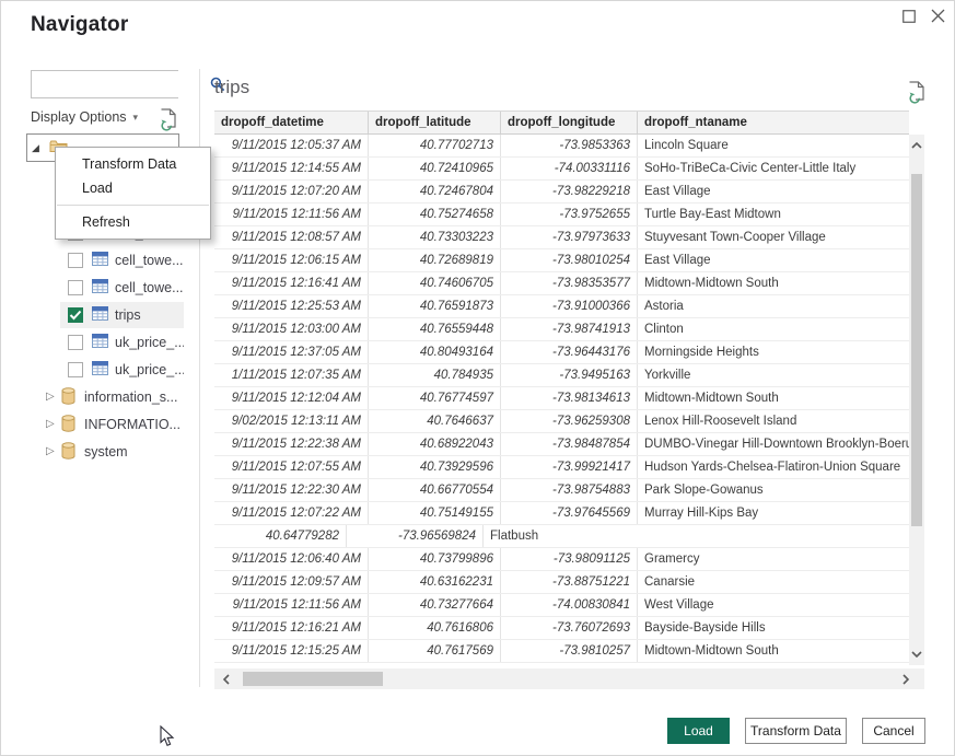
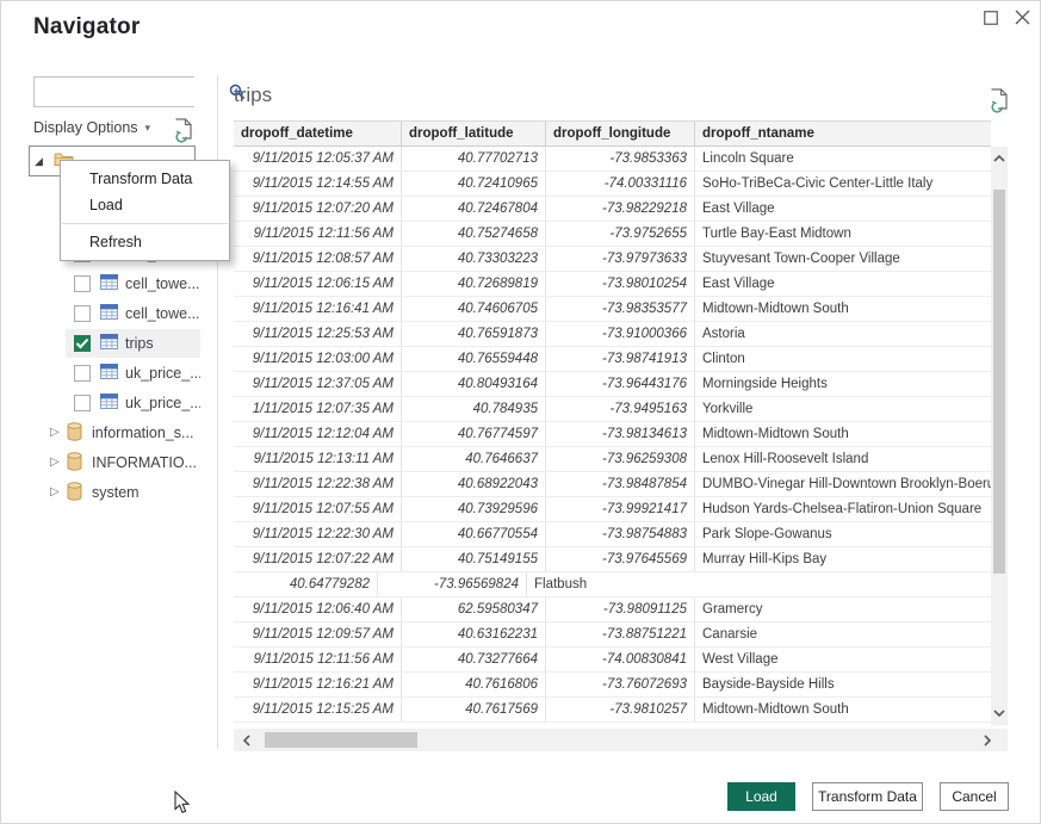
  Navigator
  Display Options
  ▾
  ◢
  cell_towe...
  cell_towe...
  trips
  uk_price_...
  uk_price_...
  ▷
  information_s...
  ▷
  INFORMATIO...
  ▷
  system
  Transform Data
  Load
  Refresh
  trips
  dropoff_datetime
  dropoff_latitude
  dropoff_longitude
  dropoff_ntaname
  9/11/2015 12:05:37 AM
  40.77702713
  -73.9853363
  Lincoln Square
  9/11/2015 12:14:55 AM
  40.72410965
  -74.00331116
  SoHo-TriBeCa-Civic Center-Little Italy
  9/11/2015 12:07:20 AM
  40.72467804
  -73.98229218
  East Village
  9/11/2015 12:11:56 AM
  40.75274658
  -73.9752655
  Turtle Bay-East Midtown
  9/11/2015 12:08:57 AM
  40.73303223
  -73.97973633
  Stuyvesant Town-Cooper Village
  9/11/2015 12:06:15 AM
  40.72689819
  -73.98010254
  East Village
  9/11/2015 12:16:41 AM
  40.74606705
  -73.98353577
  Midtown-Midtown South
  9/11/2015 12:25:53 AM
  40.76591873
  -73.91000366
  Astoria
  9/11/2015 12:03:00 AM
  40.76559448
  -73.98741913
  Clinton
  9/11/2015 12:37:05 AM
  40.80493164
  -73.96443176
  Morningside Heights
  1/11/2015 12:07:35 AM
  40.784935
  -73.9495163
  Yorkville
  9/11/2015 12:12:04 AM
  40.76774597
  -73.98134613
  Midtown-Midtown South
- 9/02/2015 12:13:11 AM
+ 9/11/2015 12:13:11 AM
  40.7646637
  -73.96259308
  Lenox Hill-Roosevelt Island
  9/11/2015 12:22:38 AM
  40.68922043
  -73.98487854
  DUMBO-Vinegar Hill-Downtown Brooklyn-Boer
  9/11/2015 12:07:55 AM
  40.73929596
  -73.99921417
  Hudson Yards-Chelsea-Flatiron-Union Square
  9/11/2015 12:22:30 AM
  40.66770554
  -73.98754883
  Park Slope-Gowanus
  9/11/2015 12:07:22 AM
  40.75149155
  -73.97645569
  Murray Hill-Kips Bay
  40.64779282
  -73.96569824
  Flatbush
  9/11/2015 12:06:40 AM
- 40.73799896
+ 62.59580347
  -73.98091125
  Gramercy
  9/11/2015 12:09:57 AM
  40.63162231
  -73.88751221
  Canarsie
  9/11/2015 12:11:56 AM
  40.73277664
  -74.00830841
  West Village
  9/11/2015 12:16:21 AM
  40.7616806
  -73.76072693
  Bayside-Bayside Hills
  9/11/2015 12:15:25 AM
  40.7617569
  -73.9810257
  Midtown-Midtown South
  Load
  Transform Data
  Cancel
